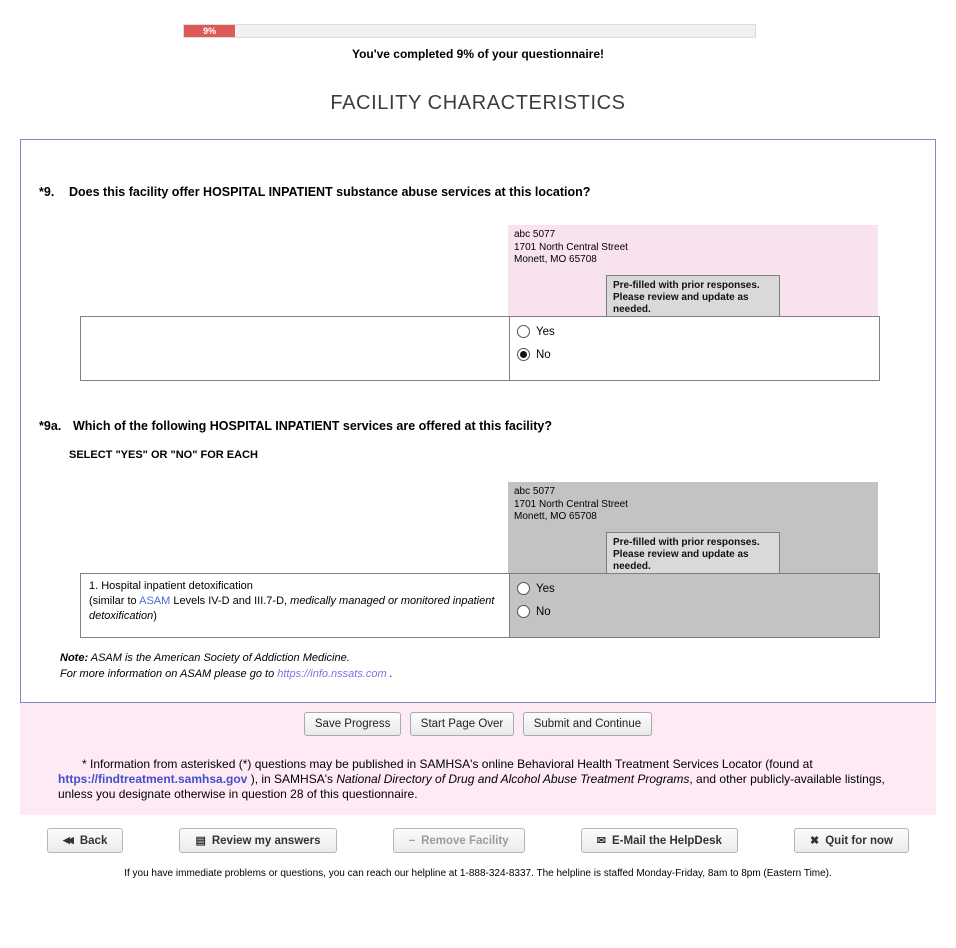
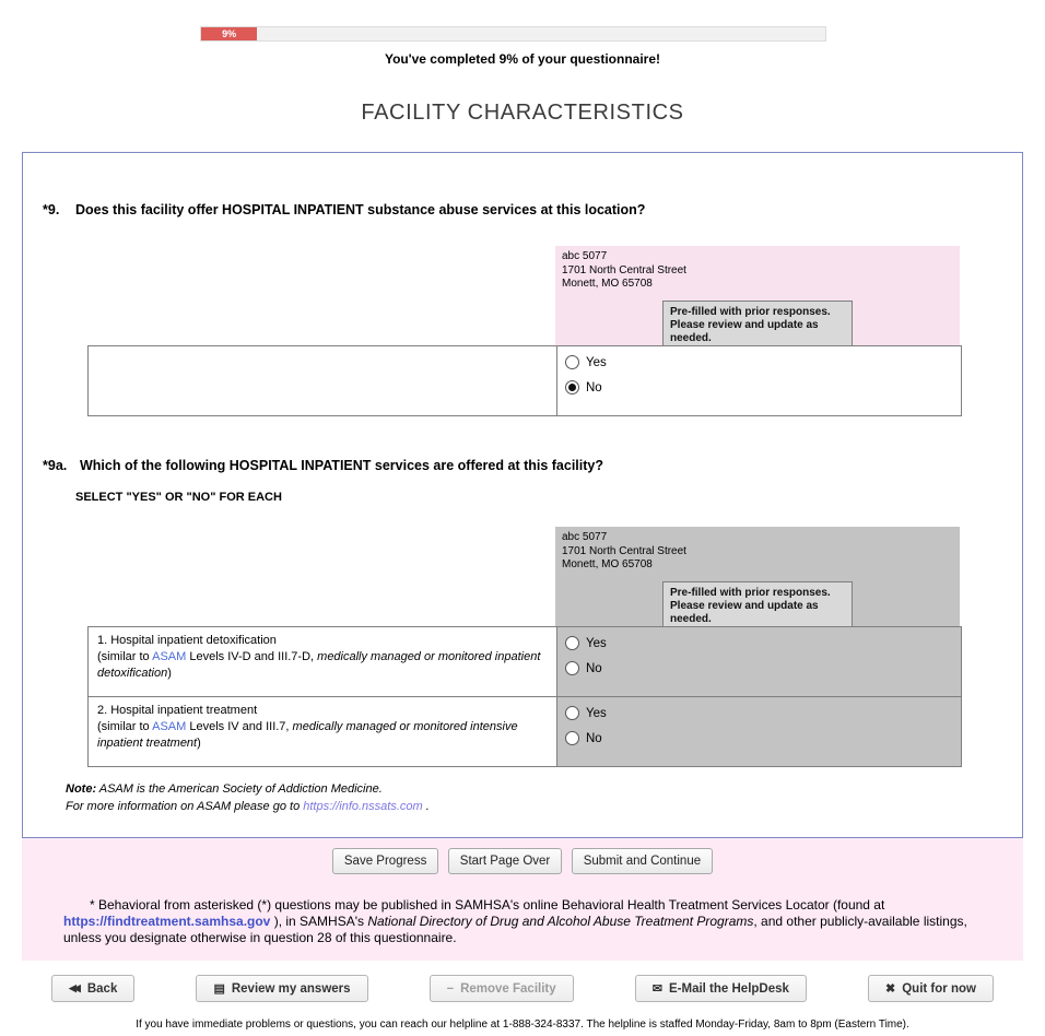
  9%
  You've completed 9% of your questionnaire!
  FACILITY CHARACTERISTICS
  *9.
  Does this facility offer HOSPITAL INPATIENT substance abuse services at this location?
  abc 5077
  1701 North Central Street
  Monett, MO 65708
  Pre-filled with prior responses.
  Please review and update as needed.
  	Yes No
  *9a.
  Which of the following HOSPITAL INPATIENT services are offered at this facility?
  SELECT "YES" OR "NO" FOR EACH
  abc 5077
  1701 North Central Street
  Monett, MO 65708
  Pre-filled with prior responses.
  Please review and update as needed.
  1. Hospital inpatient detoxification (similar to ASAM Levels IV-D and III.7-D, medically managed or monitored inpatient detoxification)	Yes No
+ 2. Hospital inpatient treatment (similar to ASAM Levels IV and III.7, medically managed or monitored intensive inpatient treatment)	Yes No
  Note: ASAM is the American Society of Addiction Medicine.
  For more information on ASAM please go to https://info.nssats.com .
  Save Progress Start Page Over Submit and Continue
- * Information from asterisked (*) questions may be published in SAMHSA's online Behavioral Health Treatment Services Locator (found at https://findtreatment.samhsa.gov ), in SAMHSA's National Directory of Drug and Alcohol Abuse Treatment Programs, and other publicly-available listings, unless you designate otherwise in question 28 of this questionnaire.
+ * Behavioral from asterisked (*) questions may be published in SAMHSA's online Behavioral Health Treatment Services Locator (found at https://findtreatment.samhsa.gov ), in SAMHSA's National Directory of Drug and Alcohol Abuse Treatment Programs, and other publicly-available listings, unless you designate otherwise in question 28 of this questionnaire.
  ◀◀
  Back
  ▤
  Review my answers
  −
  Remove Facility
  ✉
  E-Mail the HelpDesk
  ✖
  Quit for now
  If you have immediate problems or questions, you can reach our helpline at 1-888-324-8337. The helpline is staffed Monday-Friday, 8am to 8pm (Eastern Time).
